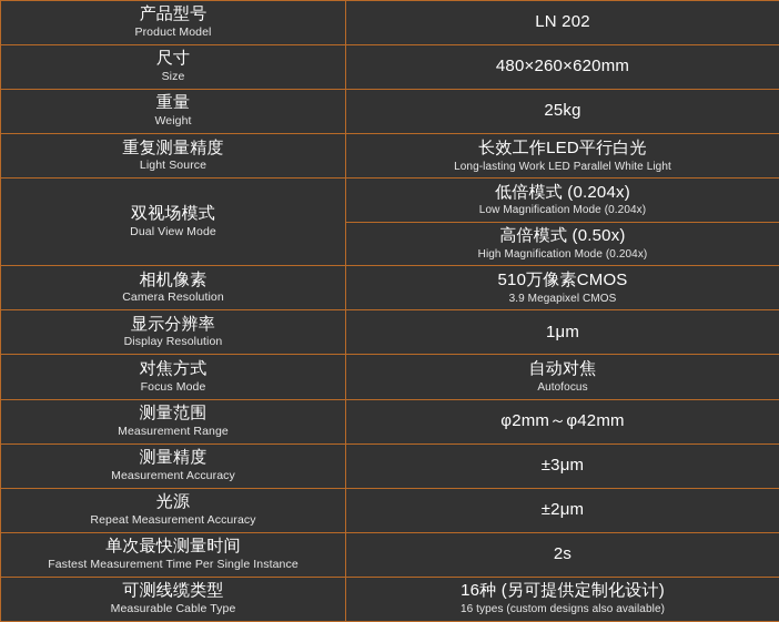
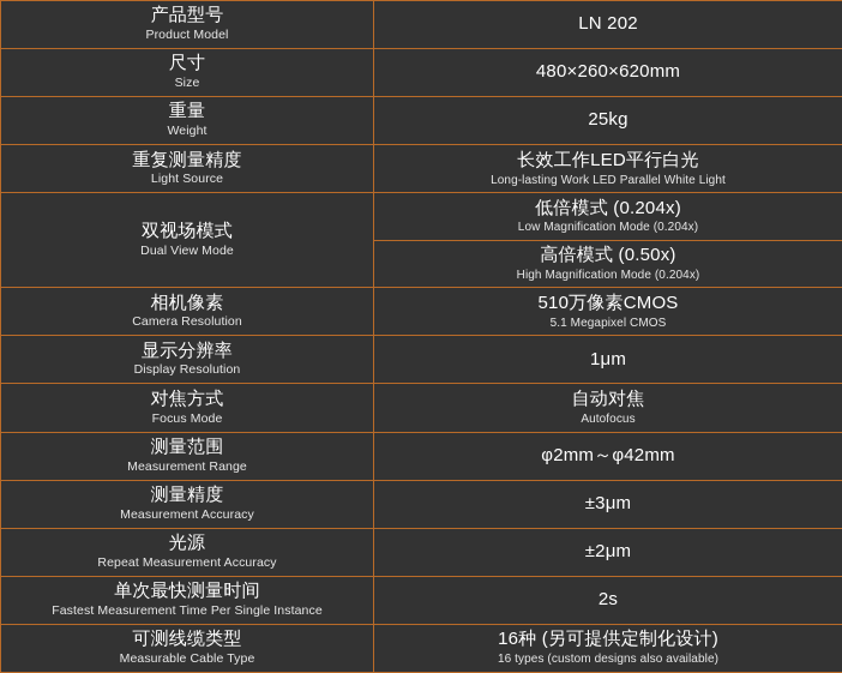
  产品型号Product Model	LN 202
  尺寸Size	480×260×620mm
  重量Weight	25kg
  重复测量精度Light Source	长效工作LED平行白光Long-lasting Work LED Parallel White Light
  双视场模式Dual View Mode	低倍模式 (0.204x)Low Magnification Mode (0.204x)
  高倍模式 (0.50x)High Magnification Mode (0.204x)
- 相机像素Camera Resolution	510万像素CMOS3.9 Megapixel CMOS
+ 相机像素Camera Resolution	510万像素CMOS5.1 Megapixel CMOS
  显示分辨率Display Resolution	1μm
  对焦方式Focus Mode	自动对焦Autofocus
  测量范围Measurement Range	φ2mm～φ42mm
  测量精度Measurement Accuracy	±3μm
  光源Repeat Measurement Accuracy	±2μm
  单次最快测量时间Fastest Measurement Time Per Single Instance	2s
  可测线缆类型Measurable Cable Type	16种 (另可提供定制化设计)16 types (custom designs also available)
